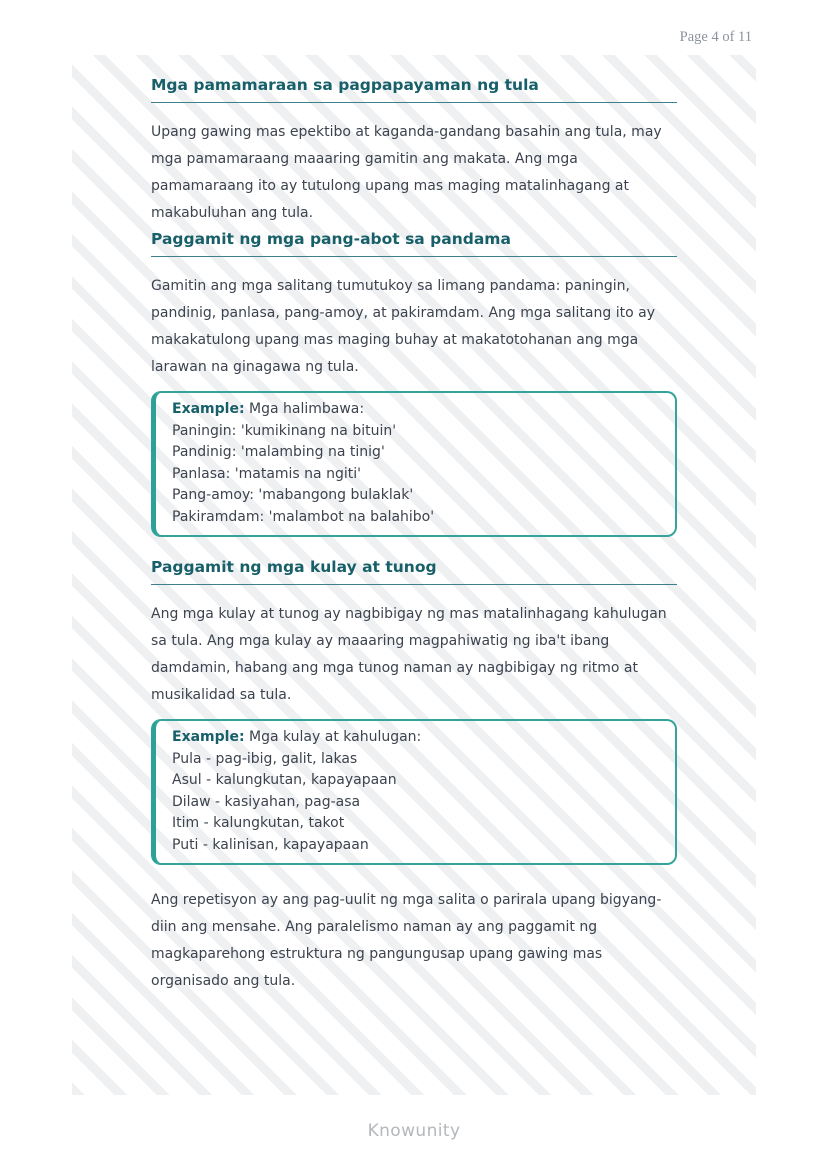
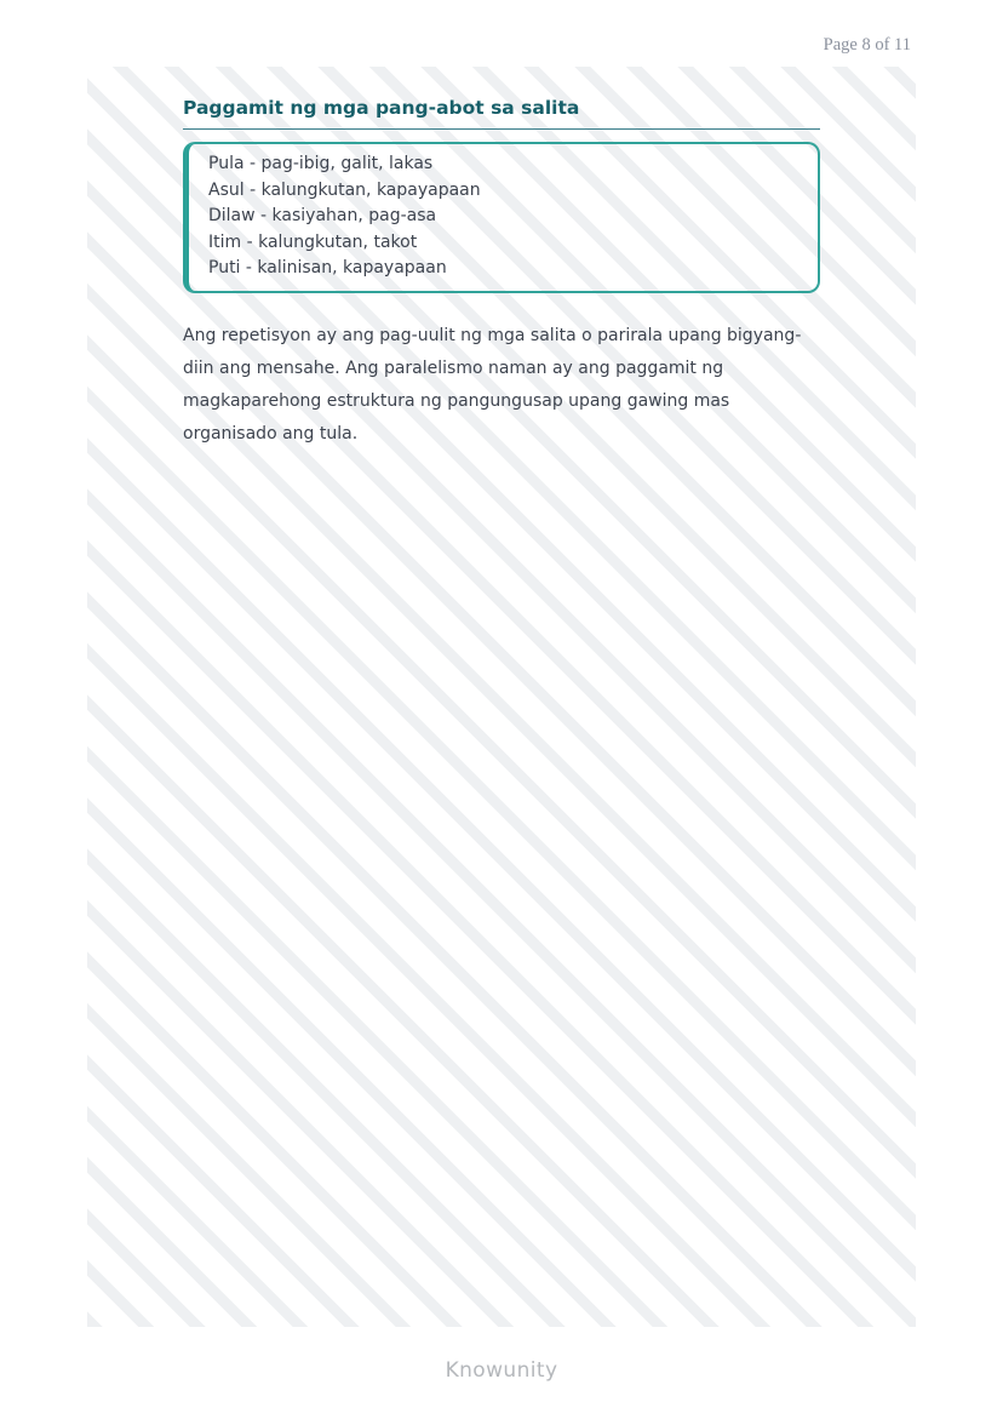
- Page 4 of 11
+ Page 8 of 11
- Mga pamamaraan sa pagpapayaman ng tula
- Upang gawing mas epektibo at kaganda-gandang basahin ang tula, may
- mga pamamaraang maaaring gamitin ang makata. Ang mga
- pamamaraang ito ay tutulong upang mas maging matalinhagang at
- makabuluhan ang tula.
- Paggamit ng mga pang-abot sa pandama
+ Paggamit ng mga pang-abot sa salita
- Gamitin ang mga salitang tumutukoy sa limang pandama: paningin,
- pandinig, panlasa, pang-amoy, at pakiramdam. Ang mga salitang ito ay
- makakatulong upang mas maging buhay at makatotohanan ang mga
- larawan na ginagawa ng tula.
- Example: Mga halimbawa:
- Paningin: 'kumikinang na bituin'
- Pandinig: 'malambing na tinig'
- Panlasa: 'matamis na ngiti'
- Pang-amoy: 'mabangong bulaklak'
- Pakiramdam: 'malambot na balahibo'
- Paggamit ng mga kulay at tunog
- Ang mga kulay at tunog ay nagbibigay ng mas matalinhagang kahulugan
- sa tula. Ang mga kulay ay maaaring magpahiwatig ng iba't ibang
- damdamin, habang ang mga tunog naman ay nagbibigay ng ritmo at
- musikalidad sa tula.
- Example: Mga kulay at kahulugan:
  Pula - pag-ibig, galit, lakas
  Asul - kalungkutan, kapayapaan
  Dilaw - kasiyahan, pag-asa
  Itim - kalungkutan, takot
  Puti - kalinisan, kapayapaan
  Ang repetisyon ay ang pag-uulit ng mga salita o parirala upang bigyang-
  diin ang mensahe. Ang paralelismo naman ay ang paggamit ng
  magkaparehong estruktura ng pangungusap upang gawing mas
  organisado ang tula.
  Knowunity
